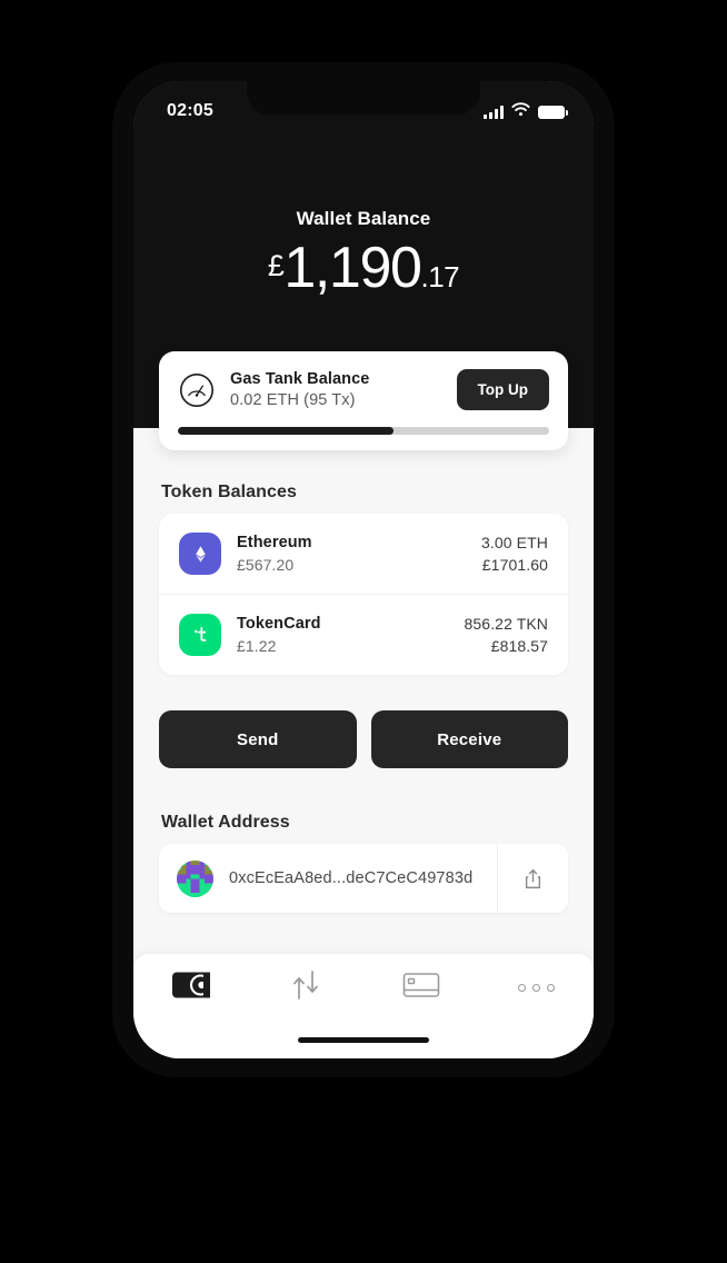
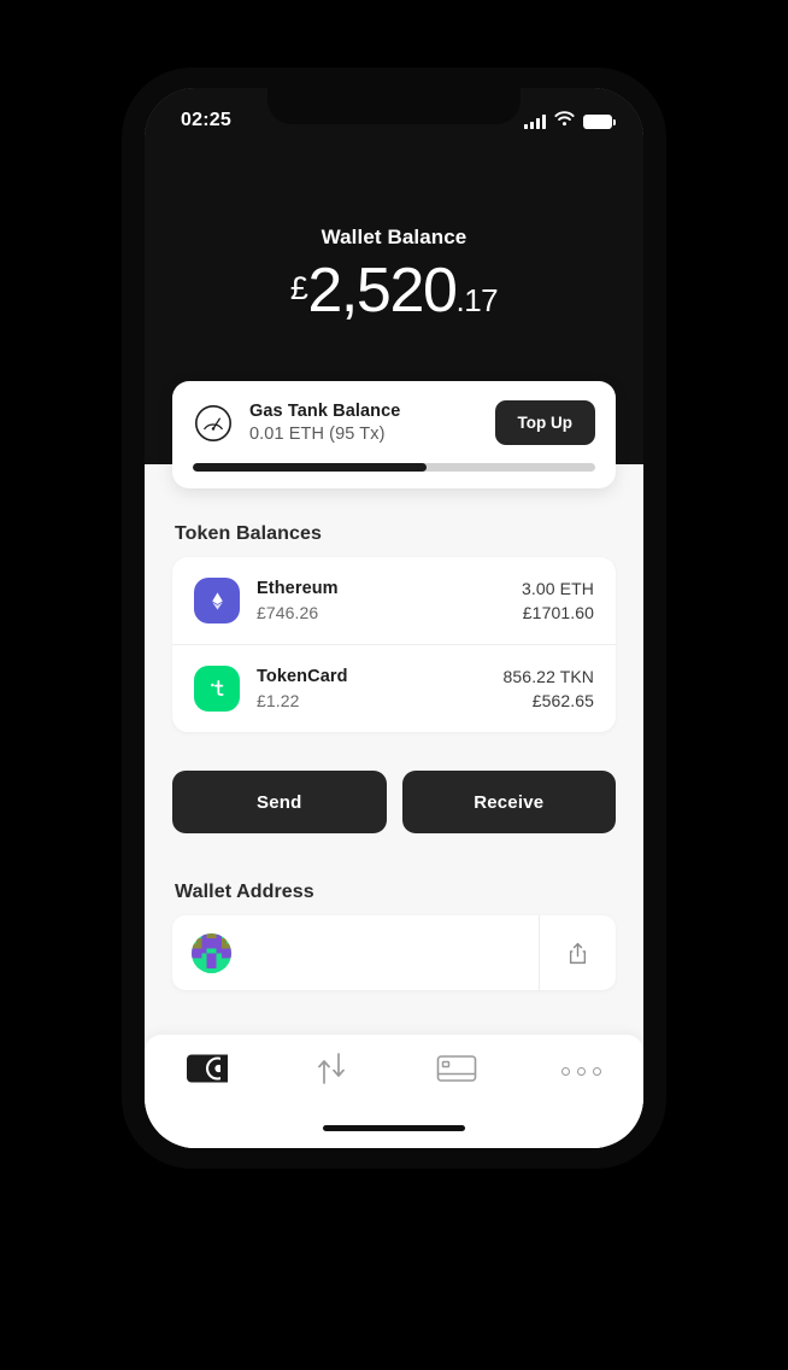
  Wallet Balance
- £1,190.17
+ £2,520.17
  Gas Tank Balance
- 0.02 ETH (95 Tx)
+ 0.01 ETH (95 Tx)
  Top Up
  Token Balances
  Ethereum
- £567.20
+ £746.26
  3.00 ETH
  £1701.60
  TokenCard
  £1.22
  856.22 TKN
- £818.57
+ £562.65
  Send
  Receive
  Wallet Address
- 0xcEcEaA8ed...deC7CeC49783d
- 02:05
+ 02:25
